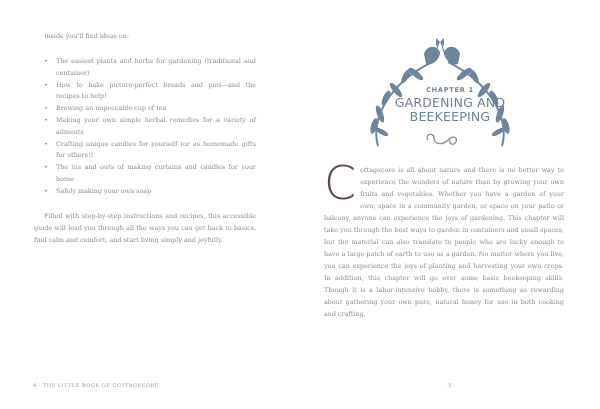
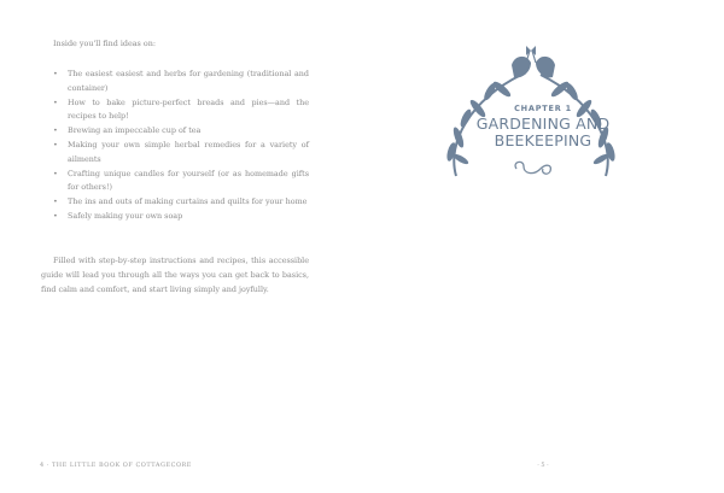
  Inside you'll find ideas on:
  •
- The easiest plants and herbs for gardening (traditional and container)
+ The easiest easiest and herbs for gardening (traditional and container)
  •
  How to bake picture-perfect breads and pies—and the recipes to help!
  •
  Brewing an impeccable cup of tea
  •
  Making your own simple herbal remedies for a variety of ailments
  •
  Crafting unique candles for yourself (or as homemade gifts for others!)
  •
- The ins and outs of making curtains and candles for your home
+ The ins and outs of making curtains and quilts for your home
  •
  Safely making your own soap
  Filled with step-by-step instructions and recipes, this accessible guide will lead you through all the ways you can get back to basics, find calm and comfort, and start living simply and joyfully.
  CHAPTER 1
  GARDENING AND
  BEEKEEPING
- C
- ottagecore is all about nature and there is no better way to experience the wonders of nature than by growing your own fruits and vegetables. Whether you have a garden of your own, space in a community garden, or space on your patio or balcony, anyone can experience the joys of gardening. This chapter will take you through the best ways to garden in containers and small spaces, but the material can also translate to people who are lucky enough to have a large patch of earth to use as a garden. No matter where you live, you can experience the joys of planting and harvesting your own crops. In addition, this chapter will go over some basic beekeeping skills. Though it is a labor-intensive hobby, there is something so rewarding about gathering your own pure, natural honey for use in both cooking and crafting.
